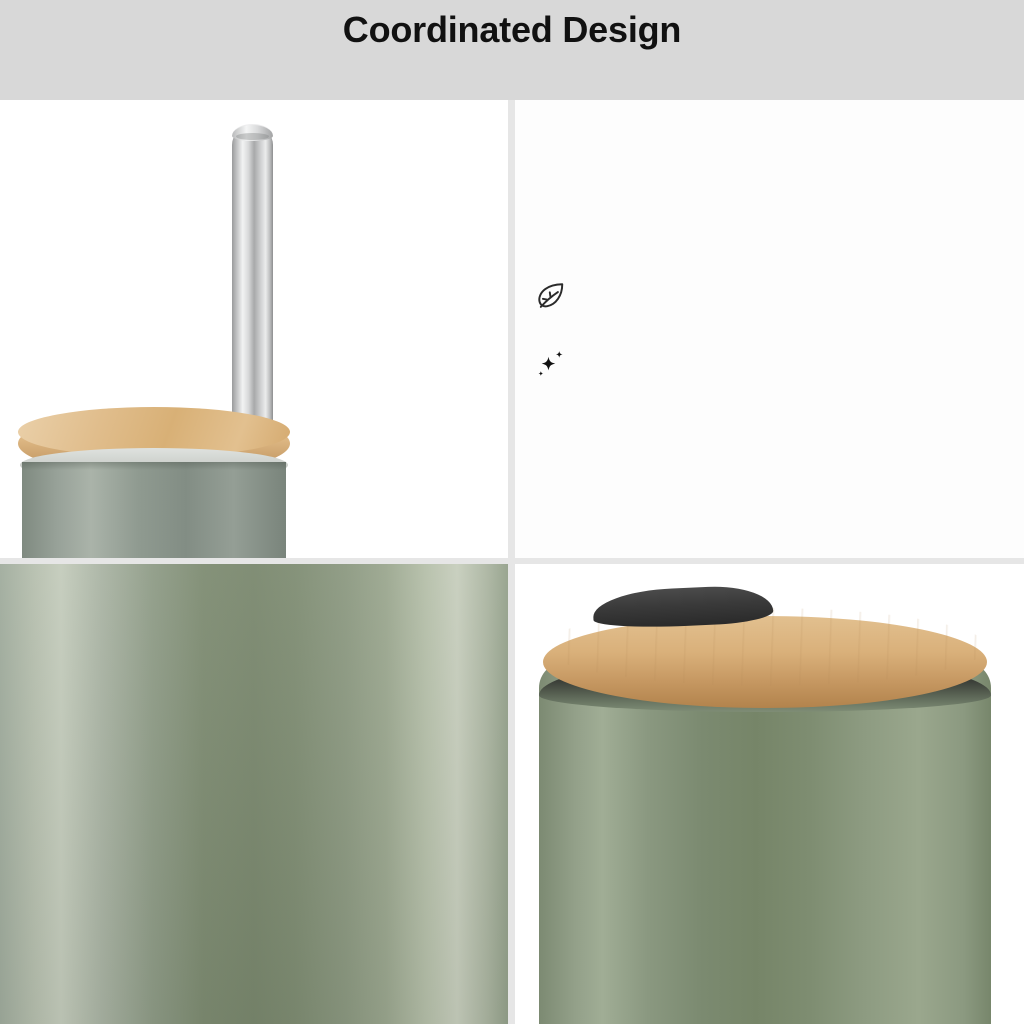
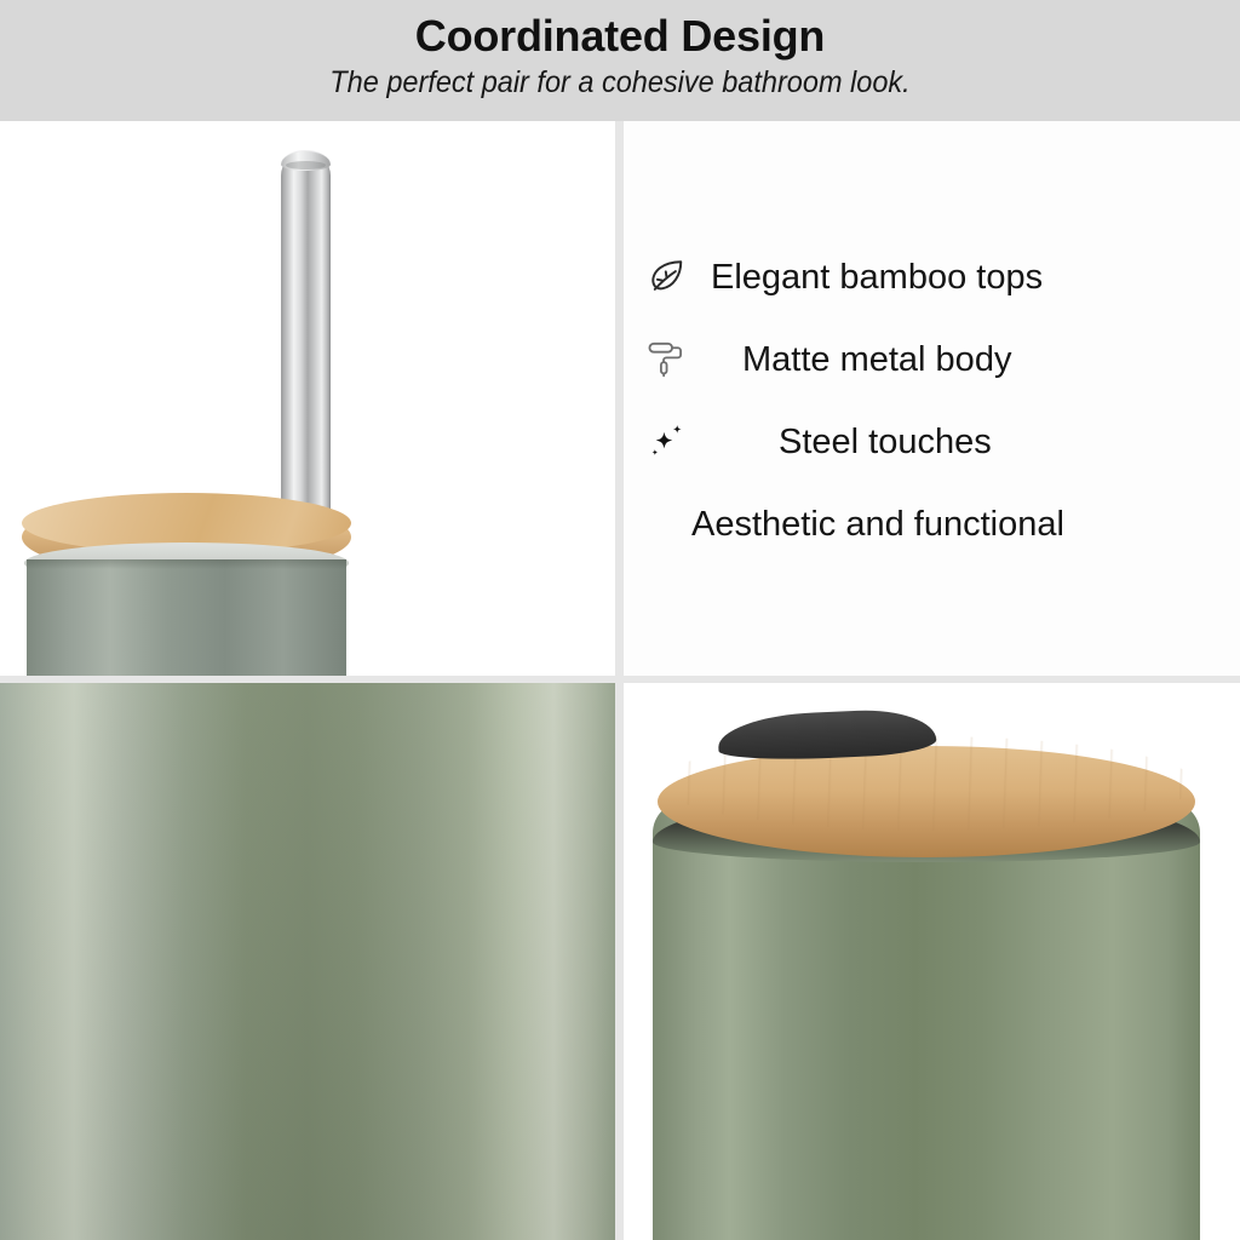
  Coordinated Design
+ The perfect pair for a cohesive bathroom look.
+ Elegant bamboo tops
+ Matte metal body
+ Steel touches
+ Aesthetic and functional
